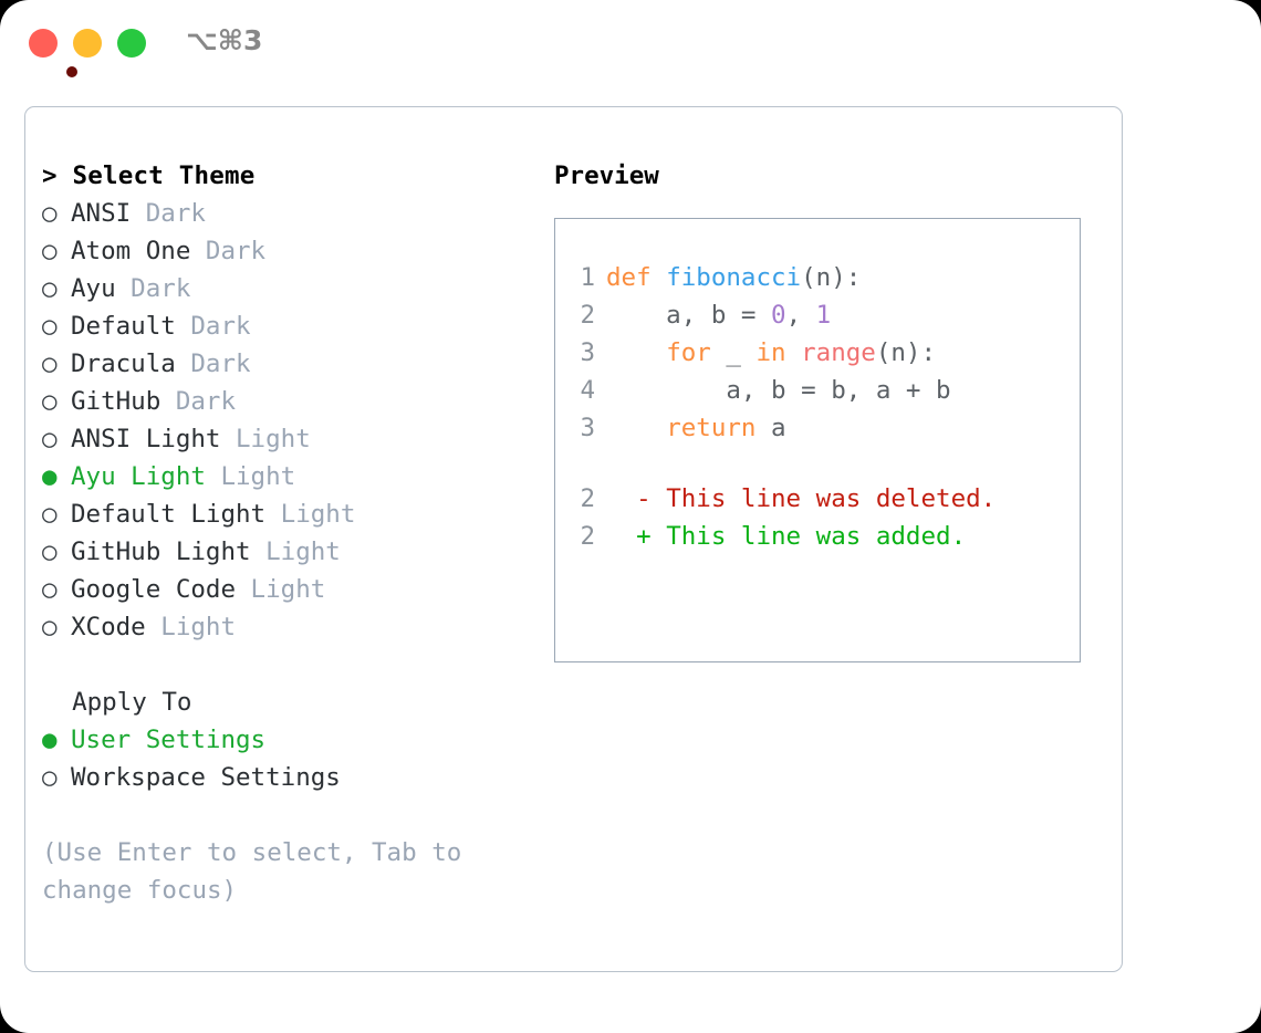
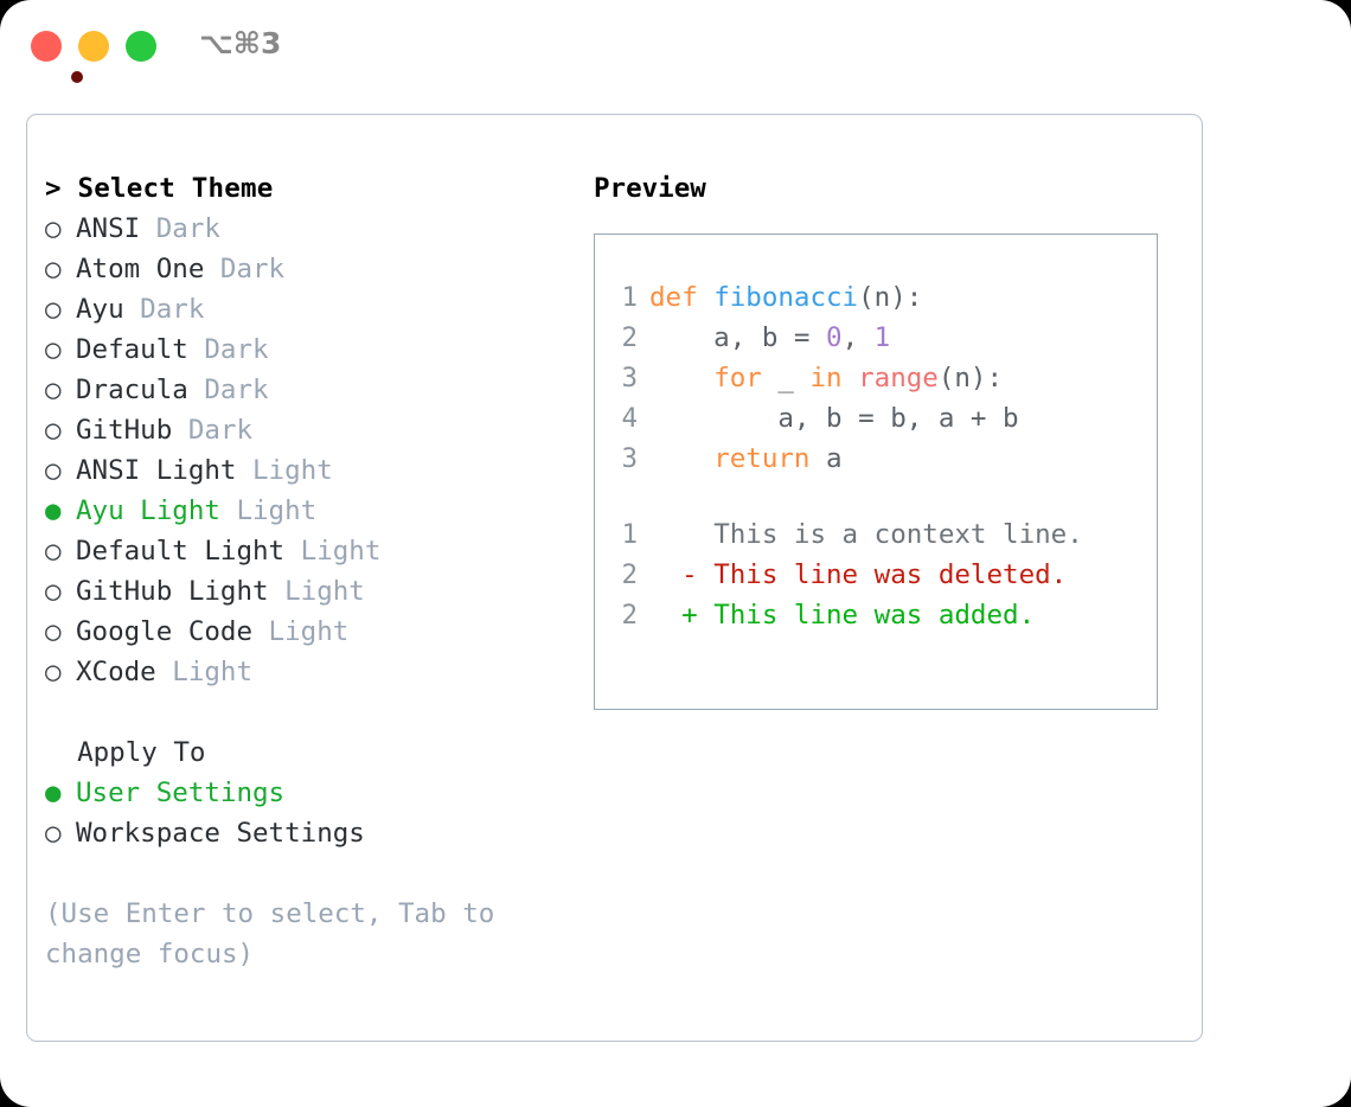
  ⌥⌘3
  > Select Theme
  ○ ANSI Dark
  ○ Atom One Dark
  ○ Ayu Dark
  ○ Default Dark
  ○ Dracula Dark
  ○ GitHub Dark
  ○ ANSI Light Light
  ● Ayu Light Light
  ○ Default Light Light
  ○ GitHub Light Light
  ○ Google Code Light
  ○ XCode Light
  Apply To
  ● User Settings
  ○ Workspace Settings
  (Use Enter to select, Tab to
  change focus)
  Preview
  1 def fibonacci(n):
  2 a, b = 0, 1
  3 for _ in range(n):
  4 a, b = b, a + b
  3 return a
+ 1 This is a context line.
  2 - This line was deleted.
  2 + This line was added.
